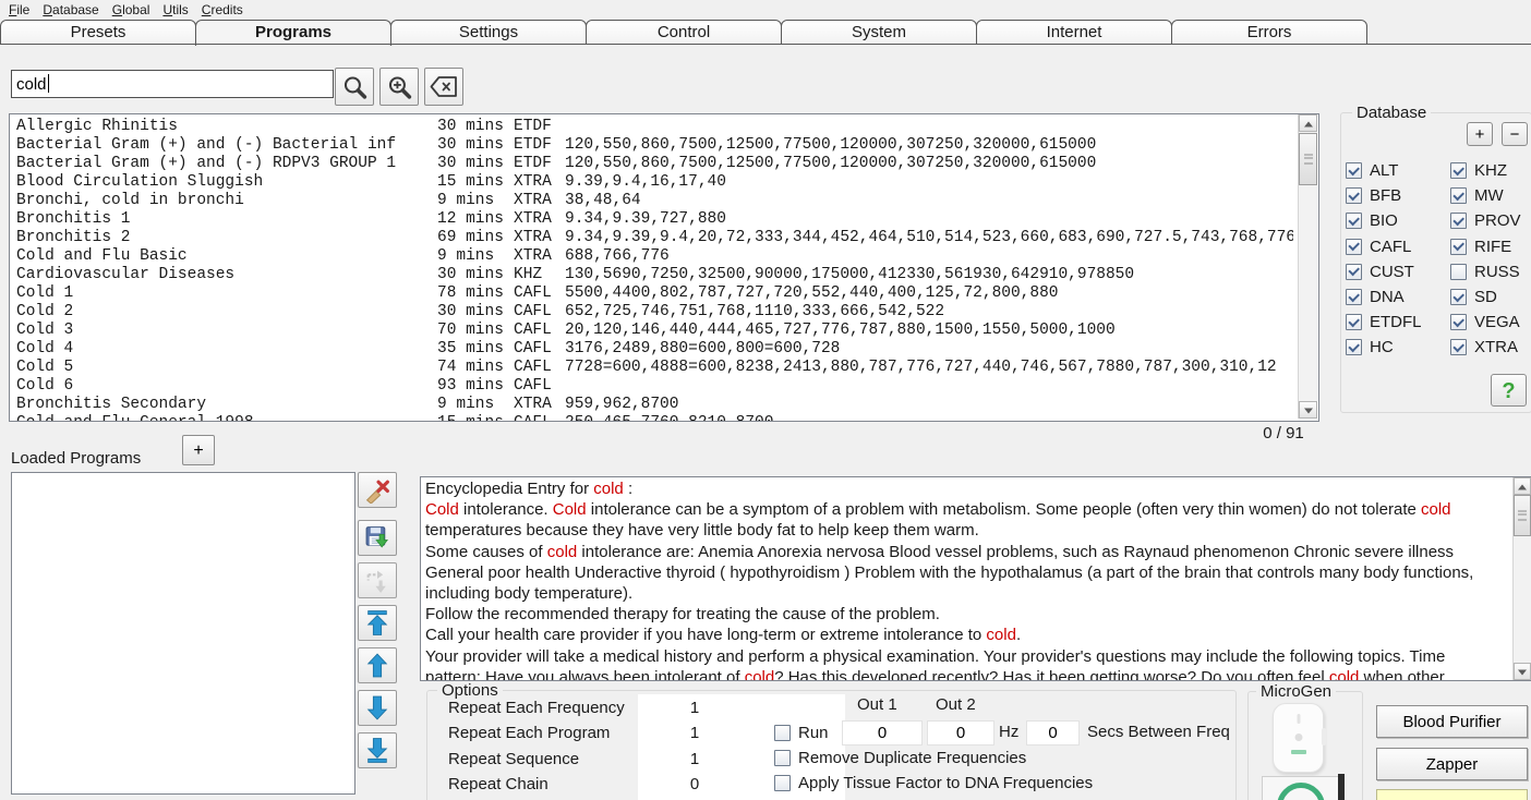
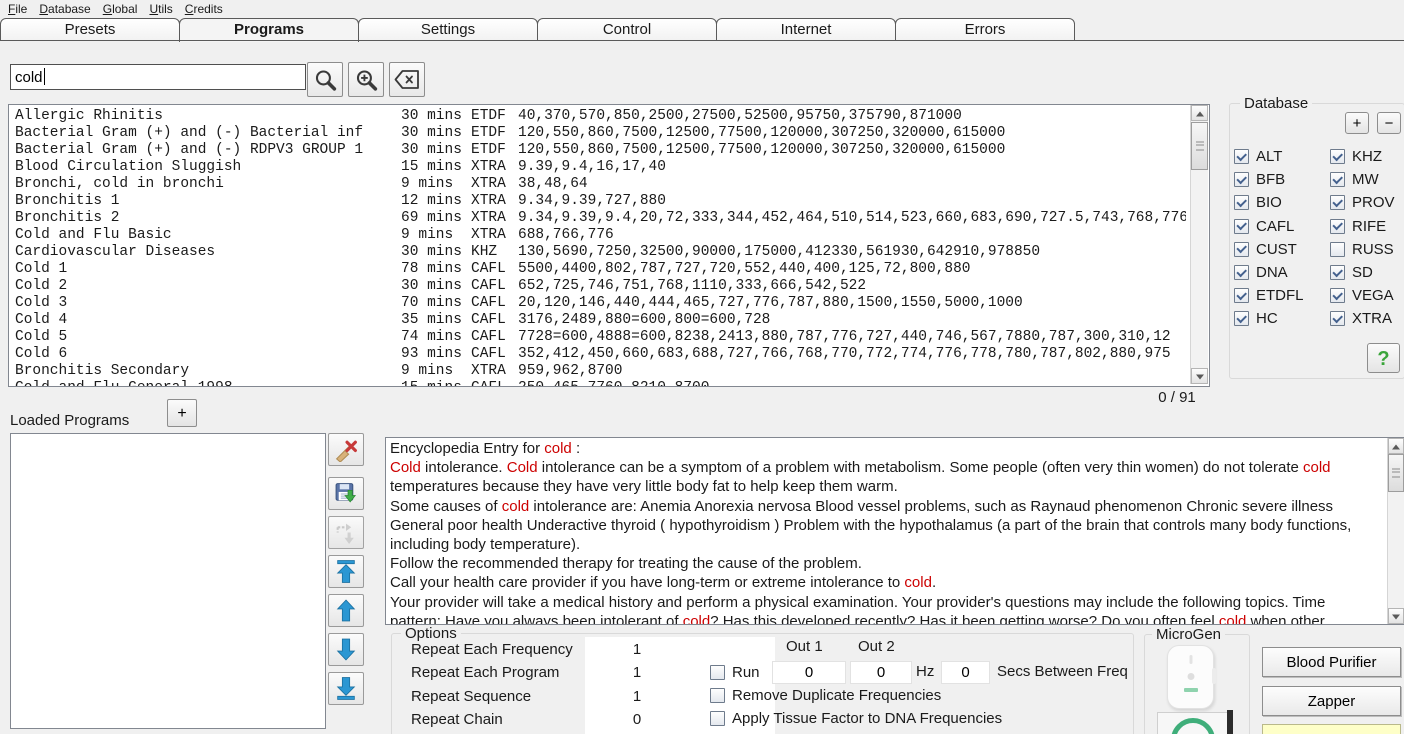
  File
  Database
  Global
  Utils
  Credits
  Presets
  Programs
  Settings
  Control
- System
  Internet
  Errors
  cold
  Allergic Rhinitis
  30 mins
  ETDF
+ 40,370,570,850,2500,27500,52500,95750,375790,871000
  Bacterial Gram (+) and (-) Bacterial inf
  30 mins
  ETDF
  120,550,860,7500,12500,77500,120000,307250,320000,615000
  Bacterial Gram (+) and (-) RDPV3 GROUP 1
  30 mins
  ETDF
  120,550,860,7500,12500,77500,120000,307250,320000,615000
  Blood Circulation Sluggish
  15 mins
  XTRA
  9.39,9.4,16,17,40
  Bronchi, cold in bronchi
  9 mins
  XTRA
  38,48,64
  Bronchitis 1
  12 mins
  XTRA
  9.34,9.39,727,880
  Bronchitis 2
  69 mins
  XTRA
  9.34,9.39,9.4,20,72,333,344,452,464,510,514,523,660,683,690,727.5,743,768,776
  Cold and Flu Basic
  9 mins
  XTRA
  688,766,776
  Cardiovascular Diseases
  30 mins
  KHZ
  130,5690,7250,32500,90000,175000,412330,561930,642910,978850
  Cold 1
  78 mins
  CAFL
  5500,4400,802,787,727,720,552,440,400,125,72,800,880
  Cold 2
  30 mins
  CAFL
  652,725,746,751,768,1110,333,666,542,522
  Cold 3
  70 mins
  CAFL
  20,120,146,440,444,465,727,776,787,880,1500,1550,5000,1000
  Cold 4
  35 mins
  CAFL
  3176,2489,880=600,800=600,728
  Cold 5
  74 mins
  CAFL
  7728=600,4888=600,8238,2413,880,787,776,727,440,746,567,7880,787,300,310,12
  Cold 6
  93 mins
  CAFL
+ 352,412,450,660,683,688,727,766,768,770,772,774,776,778,780,787,802,880,975
  Bronchitis Secondary
  9 mins
  XTRA
  959,962,8700
  Database
  +
  −
  ALT
  BFB
  BIO
  CAFL
  CUST
  DNA
  ETDFL
  HC
  KHZ
  MW
  PROV
  RIFE
  RUSS
  SD
  VEGA
  XTRA
  ?
  0 / 91
  Loaded Programs
  +
  Encyclopedia Entry for cold :
  Cold intolerance. Cold intolerance can be a symptom of a problem with metabolism. Some people (often very thin women) do not tolerate cold temperatures because they have very little body fat to help keep them warm.
  Some causes of cold intolerance are: Anemia Anorexia nervosa Blood vessel problems, such as Raynaud phenomenon Chronic severe illness General poor health Underactive thyroid ( hypothyroidism ) Problem with the hypothalamus (a part of the brain that controls many body functions, including body temperature).
  Follow the recommended therapy for treating the cause of the problem.
  Call your health care provider if you have long-term or extreme intolerance to cold.
  Options
  Repeat Each Frequency
  1
  Repeat Each Program
  1
  Repeat Sequence
  1
  Repeat Chain
  0
  Out 1
  Out 2
  Run
  0
  0
  Hz
  0
  Secs Between Freq
  Remove Duplicate Frequencies
  Apply Tissue Factor to DNA Frequencies
  MicroGen
  Blood Purifier
  Zapper
